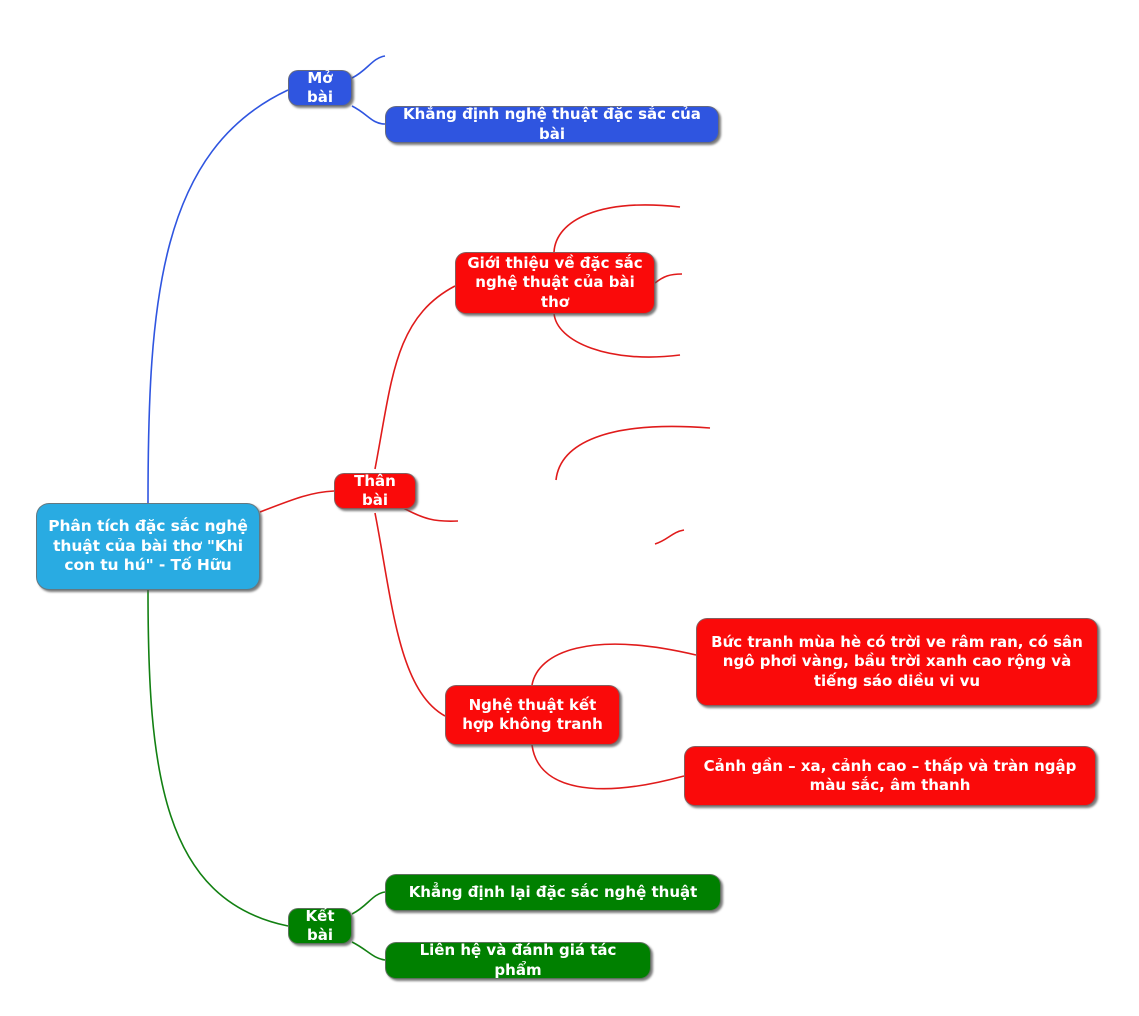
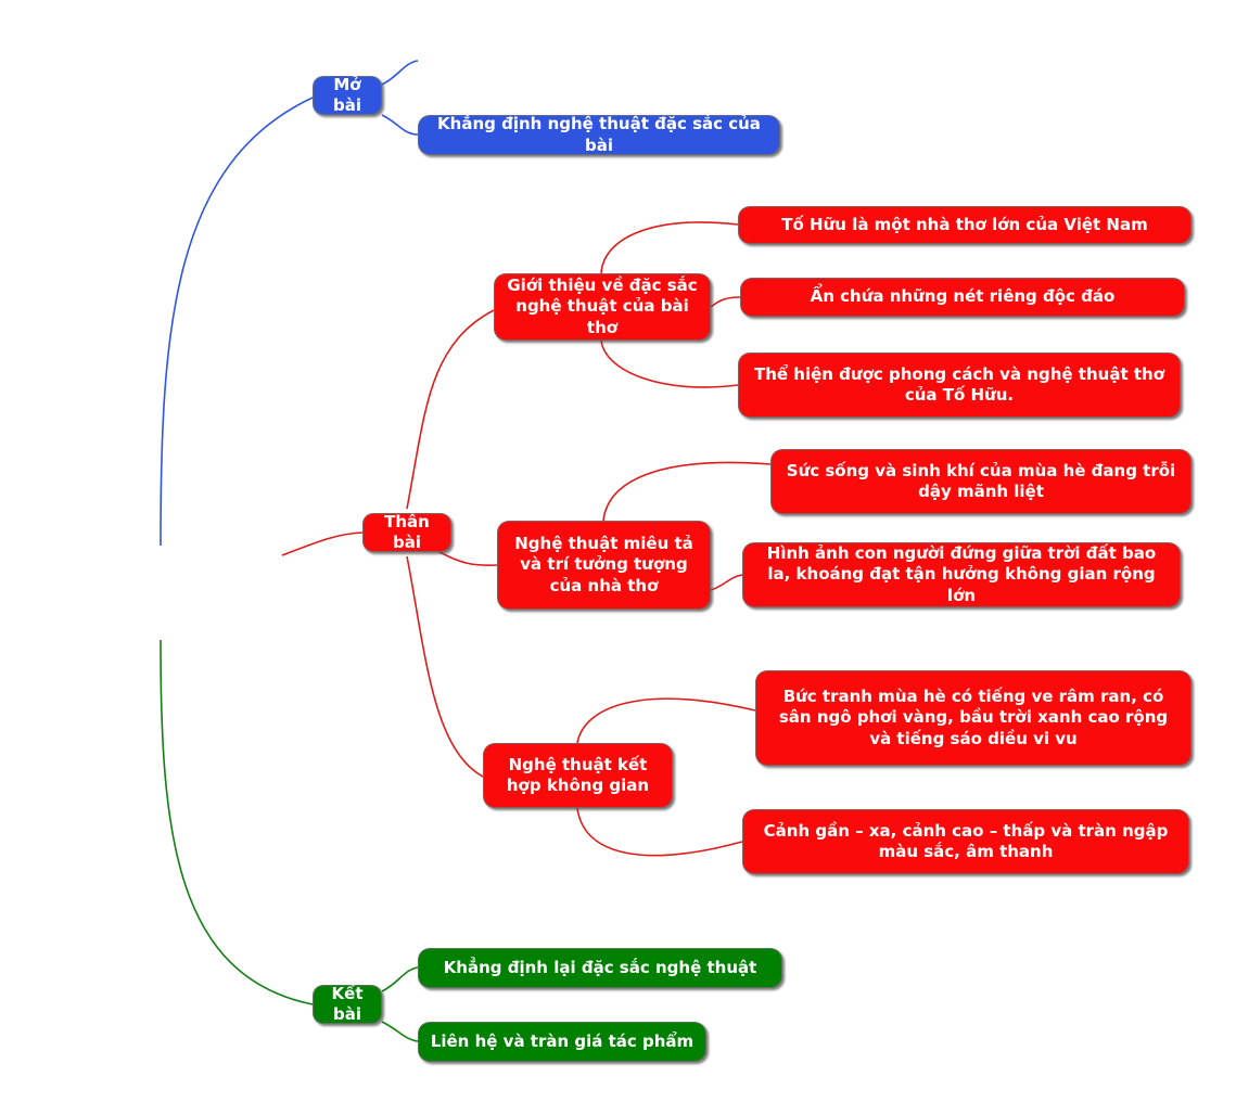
- Phân tích đặc sắc nghệ thuật của bài thơ "Khi con tu hú" - Tố Hữu
  Mở bài
  Khẳng định nghệ thuật đặc sắc của bài
  Thân bài
  Giới thiệu về đặc sắc nghệ thuật của bài thơ
+ Tố Hữu là một nhà thơ lớn của Việt Nam
+ Ẩn chứa những nét riêng độc đáo
+ Thể hiện được phong cách và nghệ thuật thơ của Tố Hữu.
+ Nghệ thuật miêu tả và trí tưởng tượng của nhà thơ
+ Sức sống và sinh khí của mùa hè đang trỗi dậy mãnh liệt
+ Hình ảnh con người đứng giữa trời đất bao la, khoáng đạt tận hưởng không gian rộng lớn
- Nghệ thuật kết hợp không tranh
+ Nghệ thuật kết hợp không gian
- Bức tranh mùa hè có trời ve râm ran, có sân ngô phơi vàng, bầu trời xanh cao rộng và tiếng sáo diều vi vu
+ Bức tranh mùa hè có tiếng ve râm ran, có sân ngô phơi vàng, bầu trời xanh cao rộng và tiếng sáo diều vi vu
  Cảnh gần – xa, cảnh cao – thấp và tràn ngập màu sắc, âm thanh
  Kết bài
  Khẳng định lại đặc sắc nghệ thuật
- Liên hệ và đánh giá tác phẩm
+ Liên hệ và tràn giá tác phẩm
